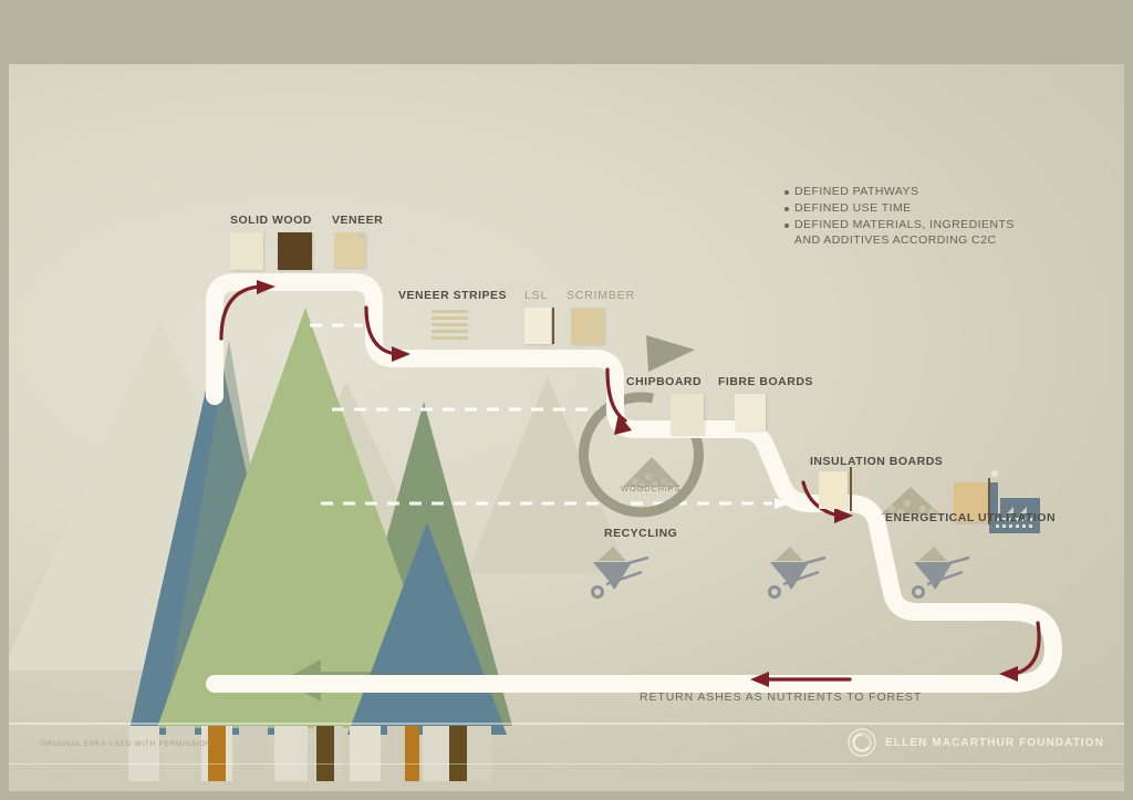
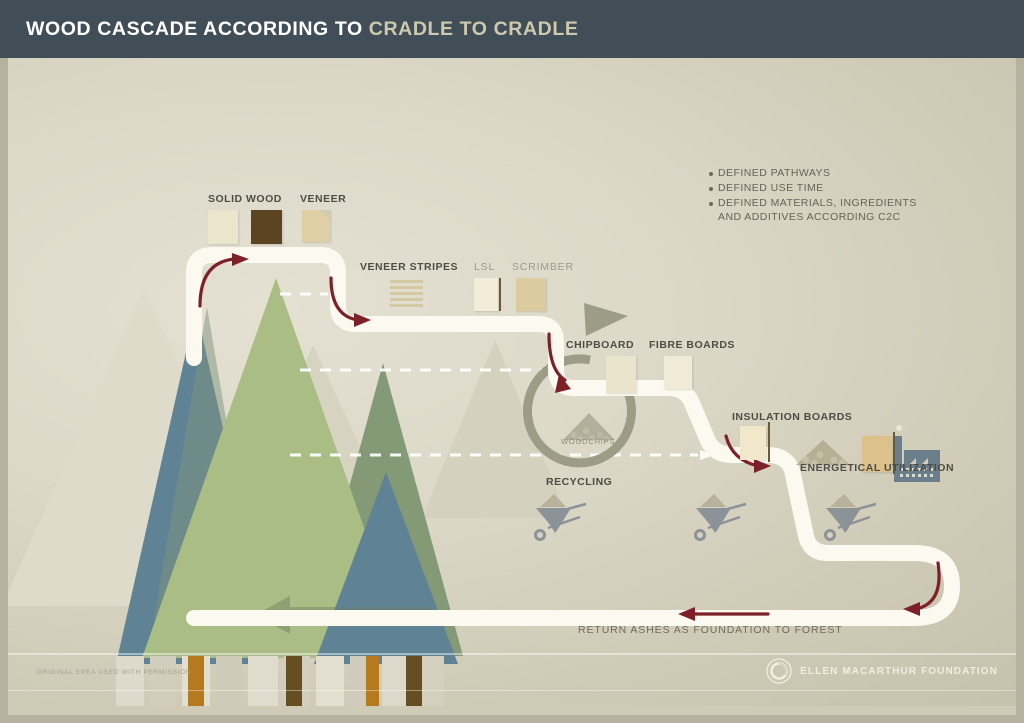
+ WOOD CASCADE ACCORDING TO CRADLE TO CRADLE
  SOLID WOOD
  VENEER
  VENEER STRIPES
  LSL
  SCRIMBER
  CHIPBOARD
  FIBRE BOARDS
  INSULATION BOARDS
  ENERGETICAL UTILIZATION
  RECYCLING
  WOODCHIPS
- RETURN ASHES AS NUTRIENTS TO FOREST
+ RETURN ASHES AS FOUNDATION TO FOREST
  DEFINED PATHWAYS
  DEFINED USE TIME
  DEFINED MATERIALS, INGREDIENTS
  AND ADDITIVES ACCORDING C2C
  ELLEN MACARTHUR FOUNDATION
